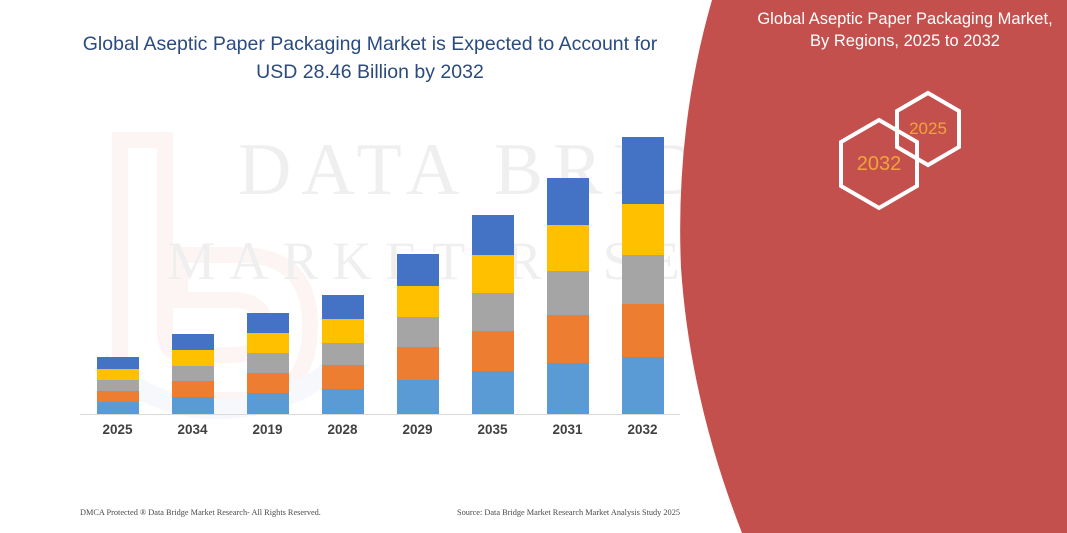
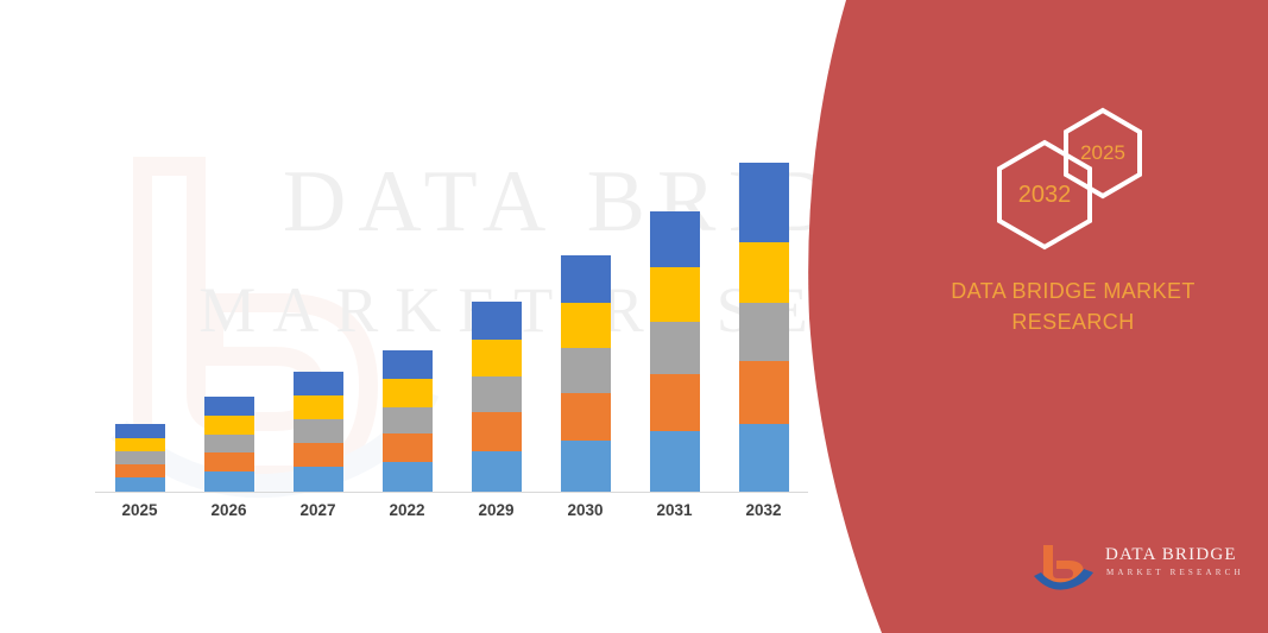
  DATA BRD
- Global Aseptic Paper Packaging Market is Expected to Account for USD 28.46 Billion by 2032
  2025
- 2034
+ 2026
- 2019
+ 2027
- 2028
+ 2022
  2029
- 2035
+ 2030
  2031
  2032
- DMCA Protected ® Data Bridge Market Research- All Rights Reserved.
- Source: Data Bridge Market Research Market Analysis Study 2025
- Global Aseptic Paper Packaging Market, By Regions, 2025 to 2032
  2032
  2025
+ DATA BRIDGE MARKET RESEARCH
+ DATA BRIDGE
+ MARKET RESEARCH
